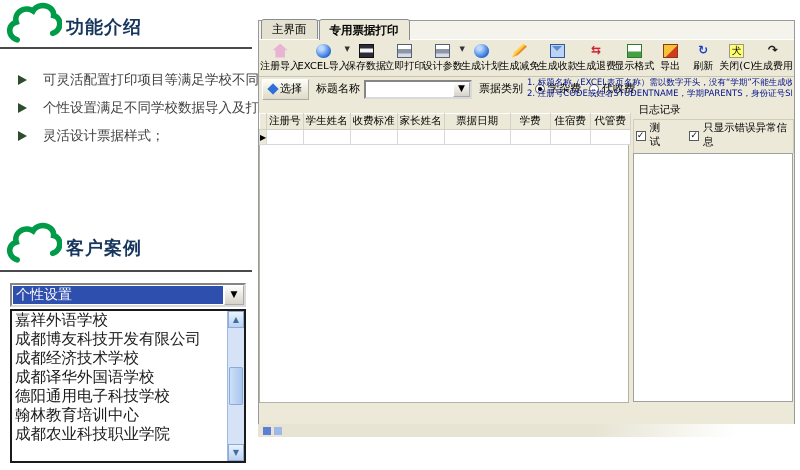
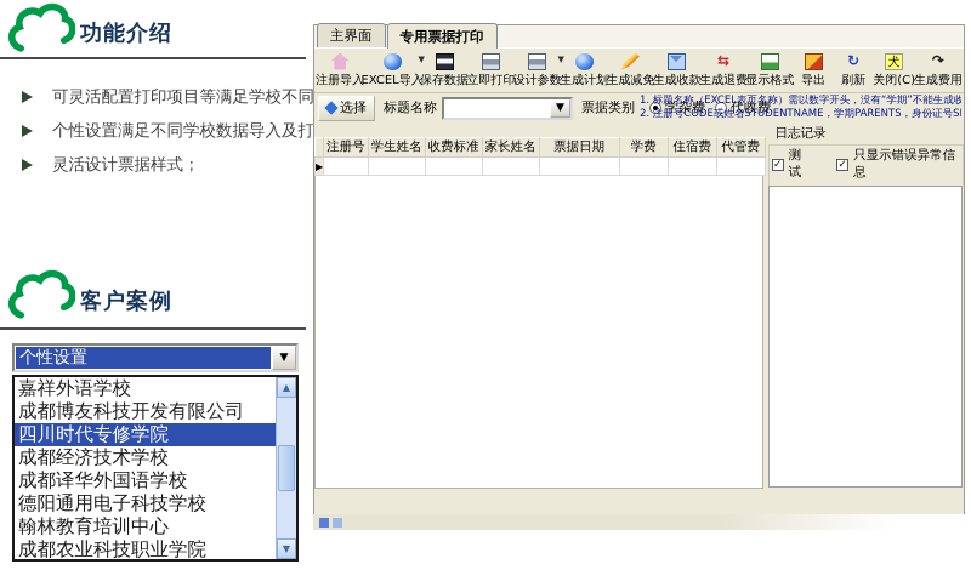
  功能介绍
  可灵活配置打印项目等满足学校不同
  个性设置满足不同学校数据导入及打
  灵活设计票据样式；
  客户案例
  个性设置
  ▼
  嘉祥外语学校
  成都博友科技开发有限公司
+ 四川时代专修学院
  成都经济技术学校
  成都译华外国语学校
  德阳通用电子科技学校
  翰林教育培训中心
  成都农业科技职业学院
  ▲
  ▼
  主界面
  专用票据打印
  注册导入
  ▼
  EXCEL导入
  保存数据
  立即打印
  ▼
  设计参数
  生成计划
  生成减免
  生成收款
  ⇆
  生成退费
  显示格式
  导出
  ↻
  刷新
  犬
  关闭(C)
  ↷
  生成费用
  选择
  标题名称
  ▼
  票据类别
  学杂费
  代收费
  1. 标题名称（EXCEL表页名称）需以数字开头，没有“学期”不能生成收
  	注册号	学生姓名	收费标准	家长姓名	票据日期	学费	住宿费	代管费
  ▶
  日志记录
  ✓
  测试
  ✓
  只显示错误异常信息
